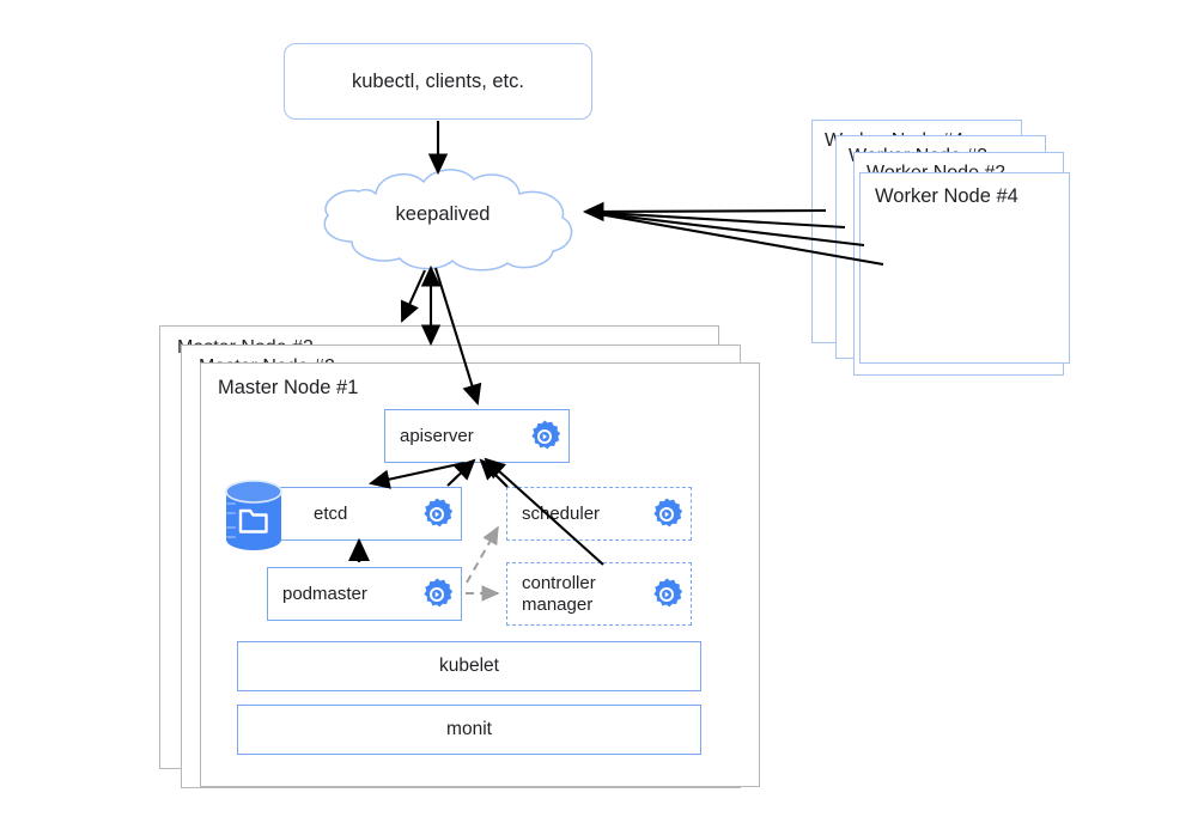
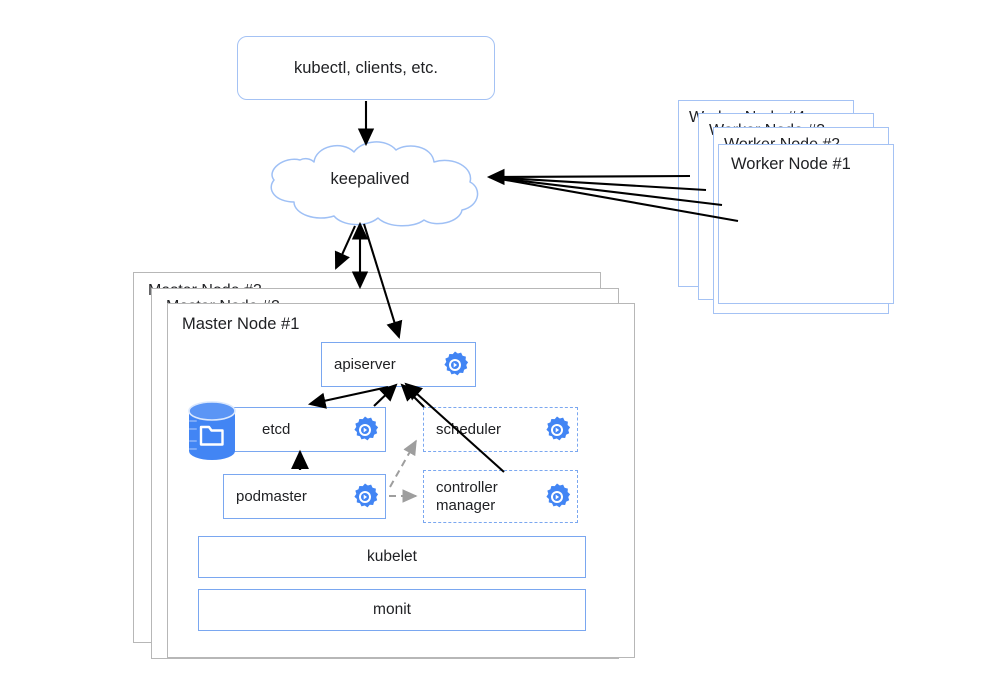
  kubectl, clients, etc.
- Worker Node #4
+ Worker Node #1
  Master Node #1
  apiserver
  etcd
  sceduler
  podmaster
  controller
  manager
  kubelet
  monit
  keepalived
